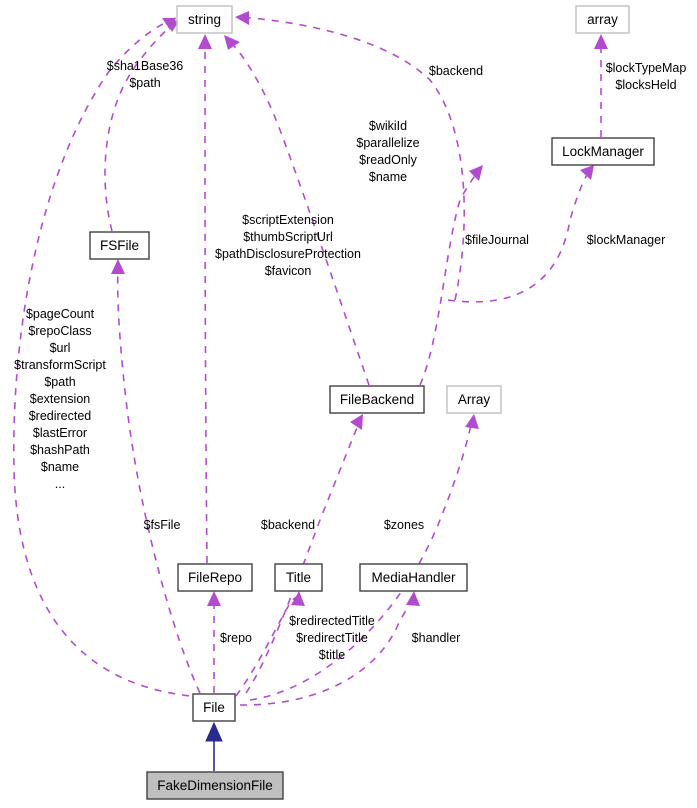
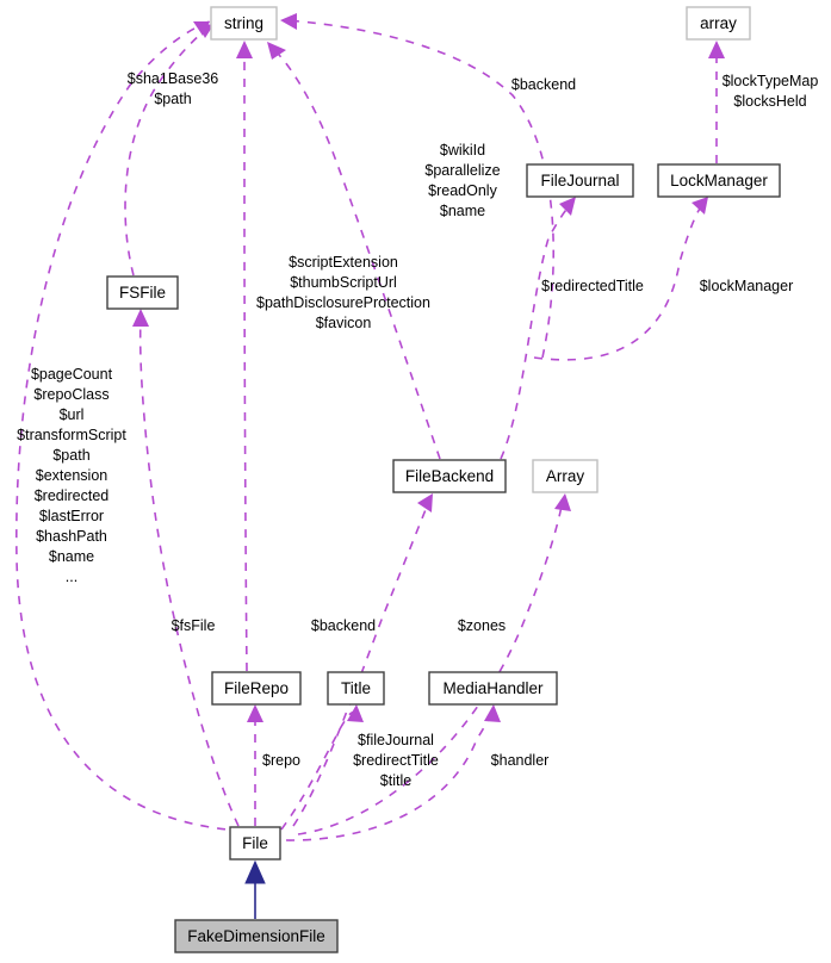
  string
  array
+ FileJournal
  LockManager
  FSFile
  FileBackend
  Array
  FileRepo
  Title
  MediaHandler
  File
  FakeDimensionFile
  $pageCount $repoClass $url $transformScript $path $extension $redirected $lastError $hashPath $name ...
  $sha1Base36 $path
  $scriptExtension $thumbScriptUrl $pathDisclosureProtection $favicon
  $wikiId $parallelize $readOnly $name
  $backend
  $lockTypeMap $locksHeld
- $fileJournal
+ $redirectedTitle
  $lockManager
  $fsFile
  $backend
  $zones
  $repo
- $redirectedTitle $redirectTitle $title
+ $fileJournal $redirectTitle $title
  $handler
